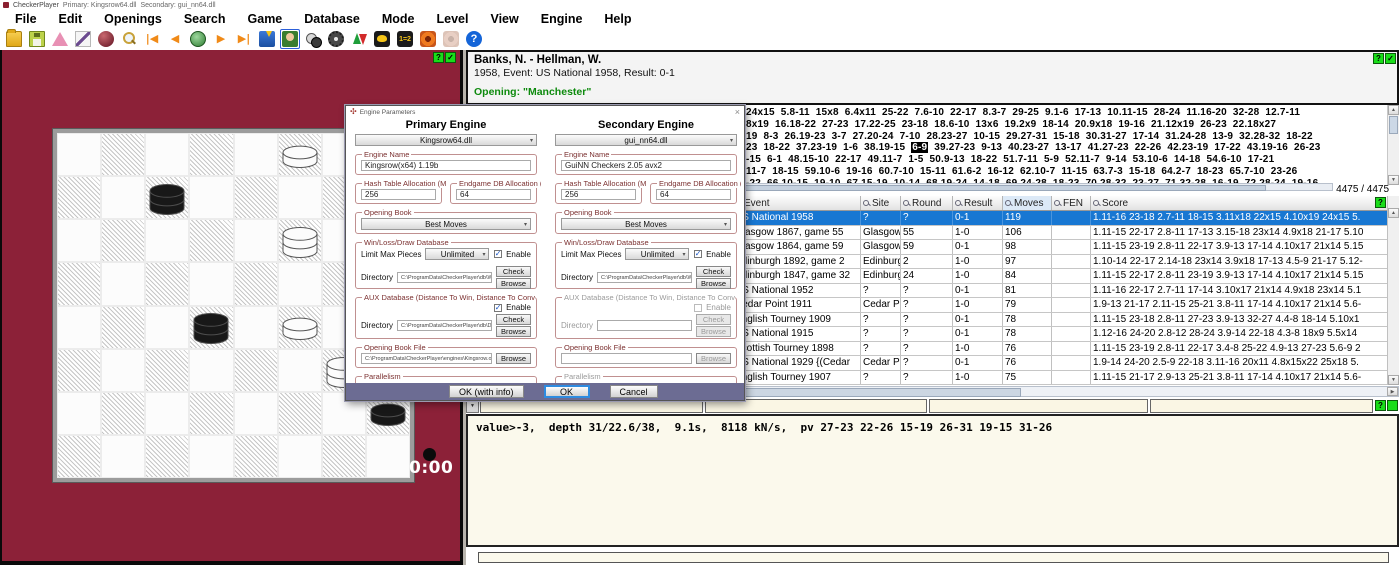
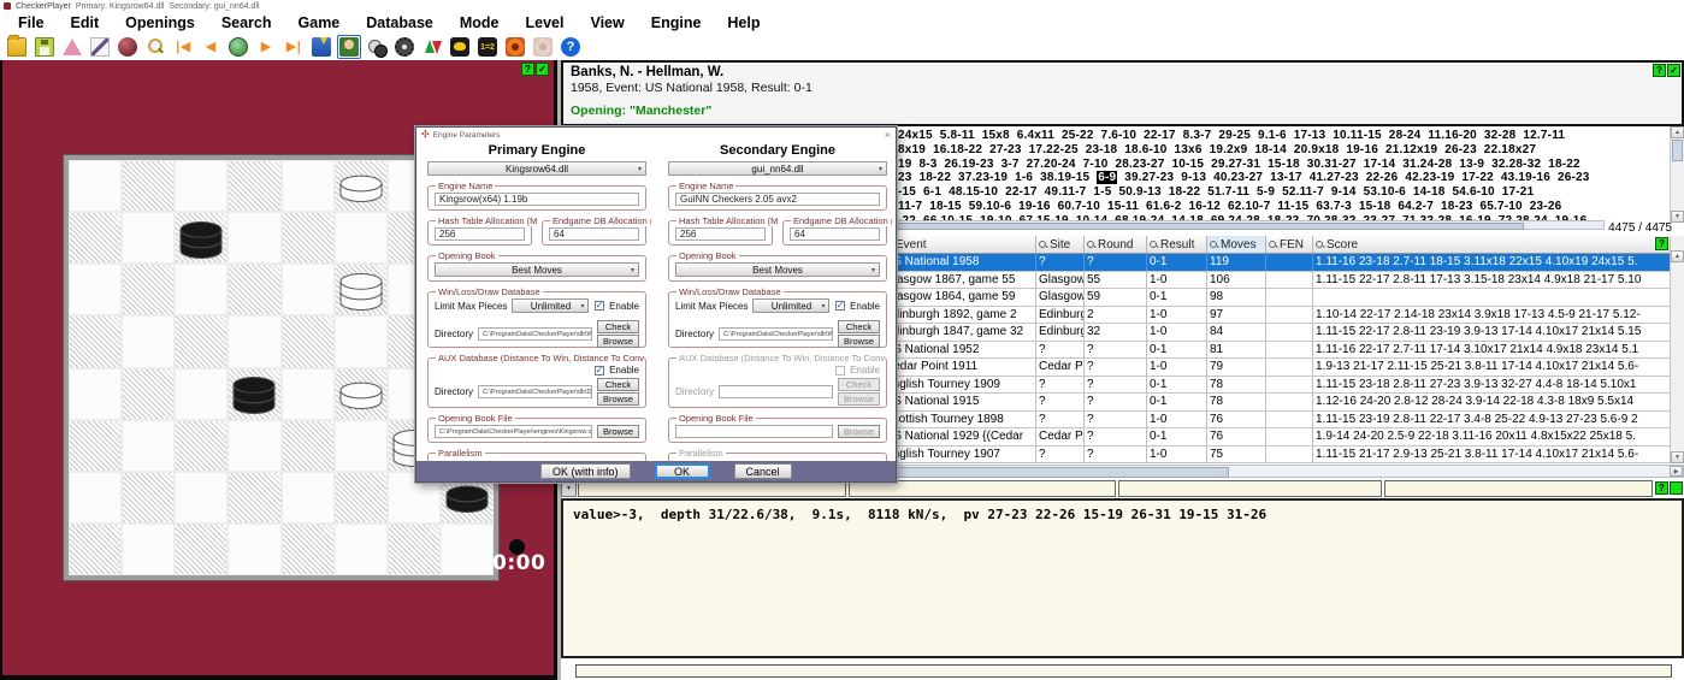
  File
  Edit
  Openings
  Search
  Game
  Database
  Mode
  Level
  View
  Engine
  Help
  |◀
  ◀
  ▶
  ▶|
  ?
  ?
  ✓
  0:00
  Banks, N. - Hellman, W.
  1958, Event: US National 1958, Result: 0-1
  Opening: "Manchester"
  ?
  ✓
  24x15 5.8-11 15x8 6.4x11 25-22 7.6-10 22-17 8.3-7 29-25 9.1-6 17-13 10.11-15 28-24 11.16-20 32-28 12.7-11
  8x19 16.18-22 27-23 17.22-25 23-18 18.6-10 13x6 19.2x9 18-14 20.9x18 19-16 21.12x19 26-23 22.18x27
  19 8-3 26.19-23 3-7 27.20-24 7-10 28.23-27 10-15 29.27-31 15-18 30.31-27 17-14 31.24-28 13-9 32.28-32 18-22
  23 18-22 37.23-19 1-6 38.19-15 6-9 39.27-23 9-13 40.23-27 13-17 41.27-23 22-26 42.23-19 17-22 43.19-16 26-23
  -15 6-1 48.15-10 22-17 49.11-7 1-5 50.9-13 18-22 51.7-11 5-9 52.11-7 9-14 53.10-6 14-18 54.6-10 17-21
  11-7 18-15 59.10-6 19-16 60.7-10 15-11 61.6-2 16-12 62.10-7 11-15 63.7-3 15-18 64.2-7 18-23 65.7-10 23-26
  4475 / 4475
  Event
  Site
  Round
  Result
  Moves
  FEN
  Score
  S National 1958
  ?
  ?
  0-1
  119
  1.11-16 23-18 2.7-11 18-15 3.11x18 22x15 4.10x19 24x15 5.
  asgow 1867, game 55
  Glasgow
  55
  1-0
  106
  1.11-15 22-17 2.8-11 17-13 3.15-18 23x14 4.9x18 21-17 5.10
  asgow 1864, game 59
  Glasgow
  59
  0-1
  98
- 1.11-15 23-19 2.8-11 22-17 3.9-13 17-14 4.10x17 21x14 5.15
  inburgh 1892, game 2
  Edinburg
  2
  1-0
  97
  1.10-14 22-17 2.14-18 23x14 3.9x18 17-13 4.5-9 21-17 5.12-
  inburgh 1847, game 32
  Edinburg
- 24
+ 32
  1-0
  84
  1.11-15 22-17 2.8-11 23-19 3.9-13 17-14 4.10x17 21x14 5.15
  S National 1952
  ?
  ?
  0-1
  81
  1.11-16 22-17 2.7-11 17-14 3.10x17 21x14 4.9x18 23x14 5.1
  edar Point 1911
  ?
  1-0
  79
  1.9-13 21-17 2.11-15 25-21 3.8-11 17-14 4.10x17 21x14 5.6-
  glish Tourney 1909
  ?
  ?
  0-1
  78
  1.11-15 23-18 2.8-11 27-23 3.9-13 32-27 4.4-8 18-14 5.10x1
  S National 1915
  ?
  ?
  0-1
  78
  1.12-16 24-20 2.8-12 28-24 3.9-14 22-18 4.3-8 18x9 5.5x14
  ottish Tourney 1898
  ?
  ?
  1-0
  76
  1.11-15 23-19 2.8-11 22-17 3.4-8 25-22 4.9-13 27-23 5.6-9 2
  S National 1929 {(Cedar
  ?
  0-1
  76
  1.9-14 24-20 2.5-9 22-18 3.11-16 20x11 4.8x15x22 25x18 5.
  glish Tourney 1907
  ?
  ?
  1-0
  75
  1.11-15 21-17 2.9-13 25-21 3.8-11 17-14 4.10x17 21x14 5.6-
  ?
  ?
  value>-3, depth 31/22.6/38, 9.1s, 8118 kN/s, pv 27-23 22-26 15-19 26-31 19-15 31-26
  ✣
  ×
  Primary Engine
  Kingsrow64.dll
  Engine Name
  Kingsrow(x64) 1.19b
  Hash Table Allocation (M
  256
  Endgame DB Allocation
  64
  Opening Book
  Best Moves
  Win/Loss/Draw Database
  Limit Max Pieces
  Unlimited
  ✓
  Enable
  Directory
  Check
  Browse
  AUX Database (Distance To Win, Distance To Conv
  ✓
  Enable
  Directory
  Check
  Browse
  Opening Book File
  Browse
  Parallelism
  Secondary Engine
  gui_nn64.dll
  Engine Name
  GuiNN Checkers 2.05 avx2
  Hash Table Allocation (M
  256
  Endgame DB Allocation
  64
  Opening Book
  Best Moves
  Win/Loss/Draw Database
  Limit Max Pieces
  Unlimited
  ✓
  Enable
  Directory
  Check
  Browse
  AUX Database (Distance To Win, Distance To Conv
  Enable
  Directory
  Check
  Browse
  Opening Book File
  Browse
  Parallelism
  OK (with info)
  OK
  Cancel
